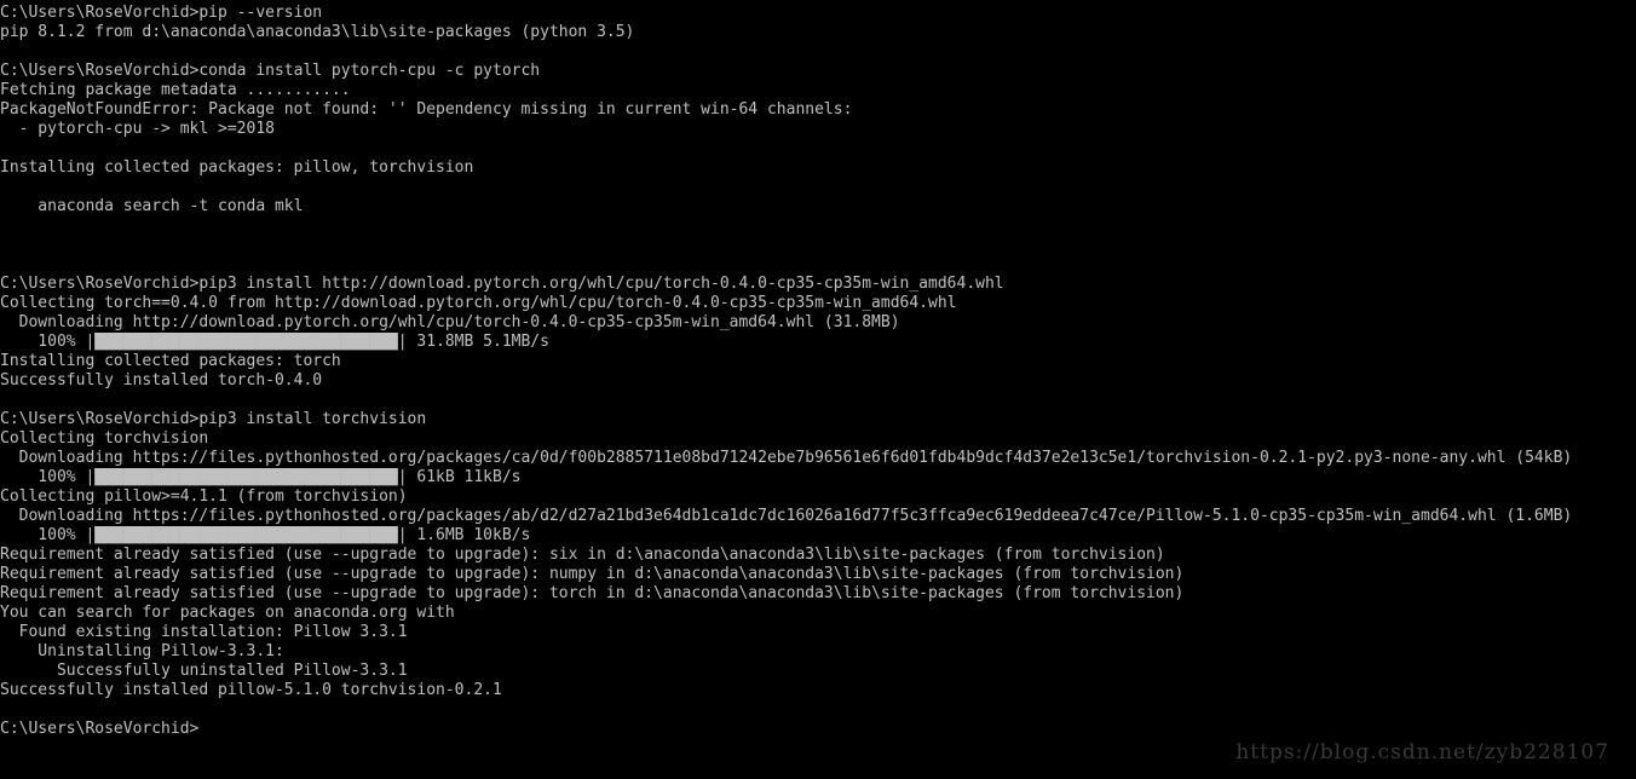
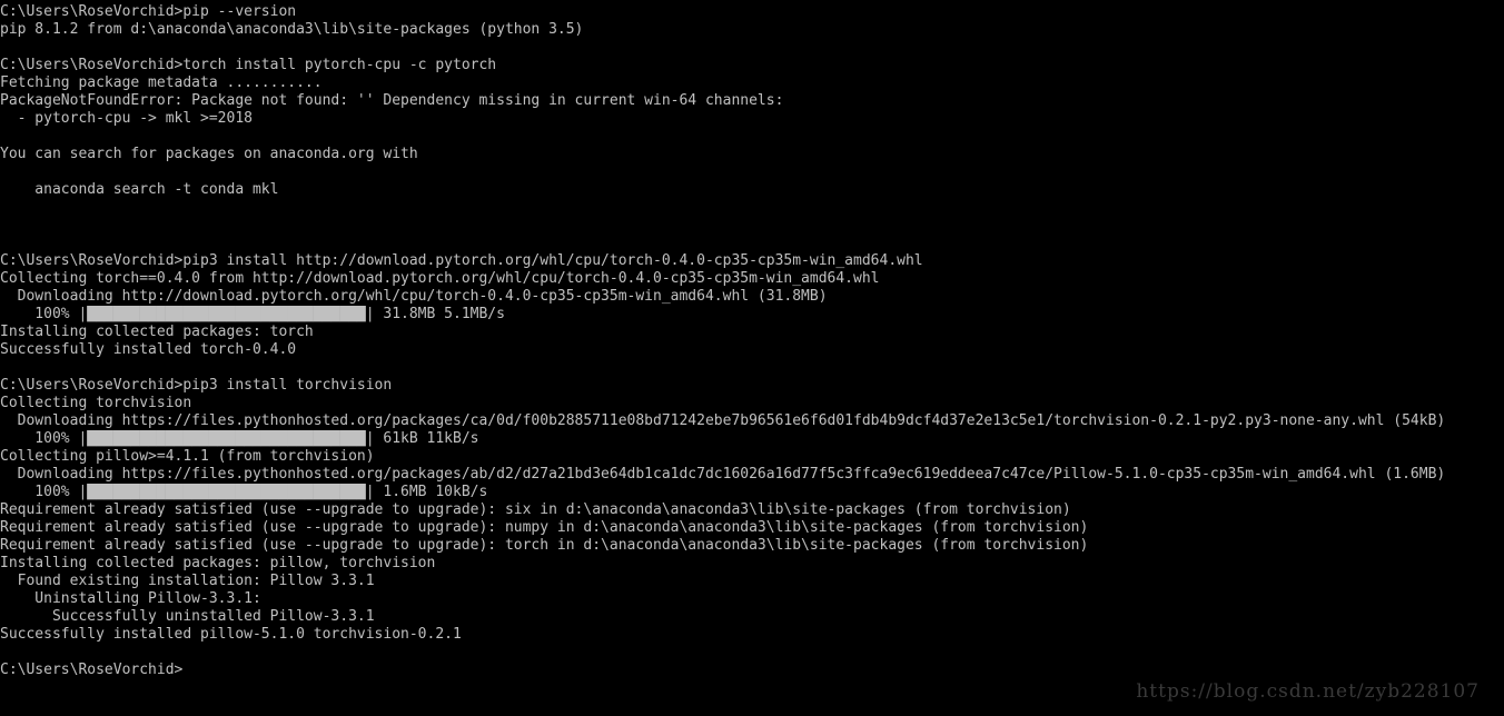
  C:\Users\RoseVorchid>pip --version
  pip 8.1.2 from d:\anaconda\anaconda3\lib\site-packages (python 3.5)
- C:\Users\RoseVorchid>conda install pytorch-cpu -c pytorch
+ C:\Users\RoseVorchid>torch install pytorch-cpu -c pytorch
  Fetching package metadata ...........
  PackageNotFoundError: Package not found: '' Dependency missing in current win-64 channels:
  - pytorch-cpu -> mkl >=2018
- Installing collected packages: pillow, torchvision
+ You can search for packages on anaconda.org with
  anaconda search -t conda mkl
  C:\Users\RoseVorchid>pip3 install http://download.pytorch.org/whl/cpu/torch-0.4.0-cp35-cp35m-win_amd64.whl
  Collecting torch==0.4.0 from http://download.pytorch.org/whl/cpu/torch-0.4.0-cp35-cp35m-win_amd64.whl
  Downloading http://download.pytorch.org/whl/cpu/torch-0.4.0-cp35-cp35m-win_amd64.whl (31.8MB)
  100% |████████████████████████████████| 31.8MB 5.1MB/s
  Installing collected packages: torch
  Successfully installed torch-0.4.0
  C:\Users\RoseVorchid>pip3 install torchvision
  Collecting torchvision
  Downloading https://files.pythonhosted.org/packages/ca/0d/f00b2885711e08bd71242ebe7b96561e6f6d01fdb4b9dcf4d37e2e13c5e1/torchvision-0.2.1-py2.py3-none-any.whl (54kB)
  100% |████████████████████████████████| 61kB 11kB/s
  Collecting pillow>=4.1.1 (from torchvision)
  Downloading https://files.pythonhosted.org/packages/ab/d2/d27a21bd3e64db1ca1dc7dc16026a16d77f5c3ffca9ec619eddeea7c47ce/Pillow-5.1.0-cp35-cp35m-win_amd64.whl (1.6MB)
  100% |████████████████████████████████| 1.6MB 10kB/s
  Requirement already satisfied (use --upgrade to upgrade): six in d:\anaconda\anaconda3\lib\site-packages (from torchvision)
  Requirement already satisfied (use --upgrade to upgrade): numpy in d:\anaconda\anaconda3\lib\site-packages (from torchvision)
  Requirement already satisfied (use --upgrade to upgrade): torch in d:\anaconda\anaconda3\lib\site-packages (from torchvision)
- You can search for packages on anaconda.org with
+ Installing collected packages: pillow, torchvision
  Found existing installation: Pillow 3.3.1
  Uninstalling Pillow-3.3.1:
  Successfully uninstalled Pillow-3.3.1
  Successfully installed pillow-5.1.0 torchvision-0.2.1
  C:\Users\RoseVorchid>
  https://blog.csdn.net/zyb228107
